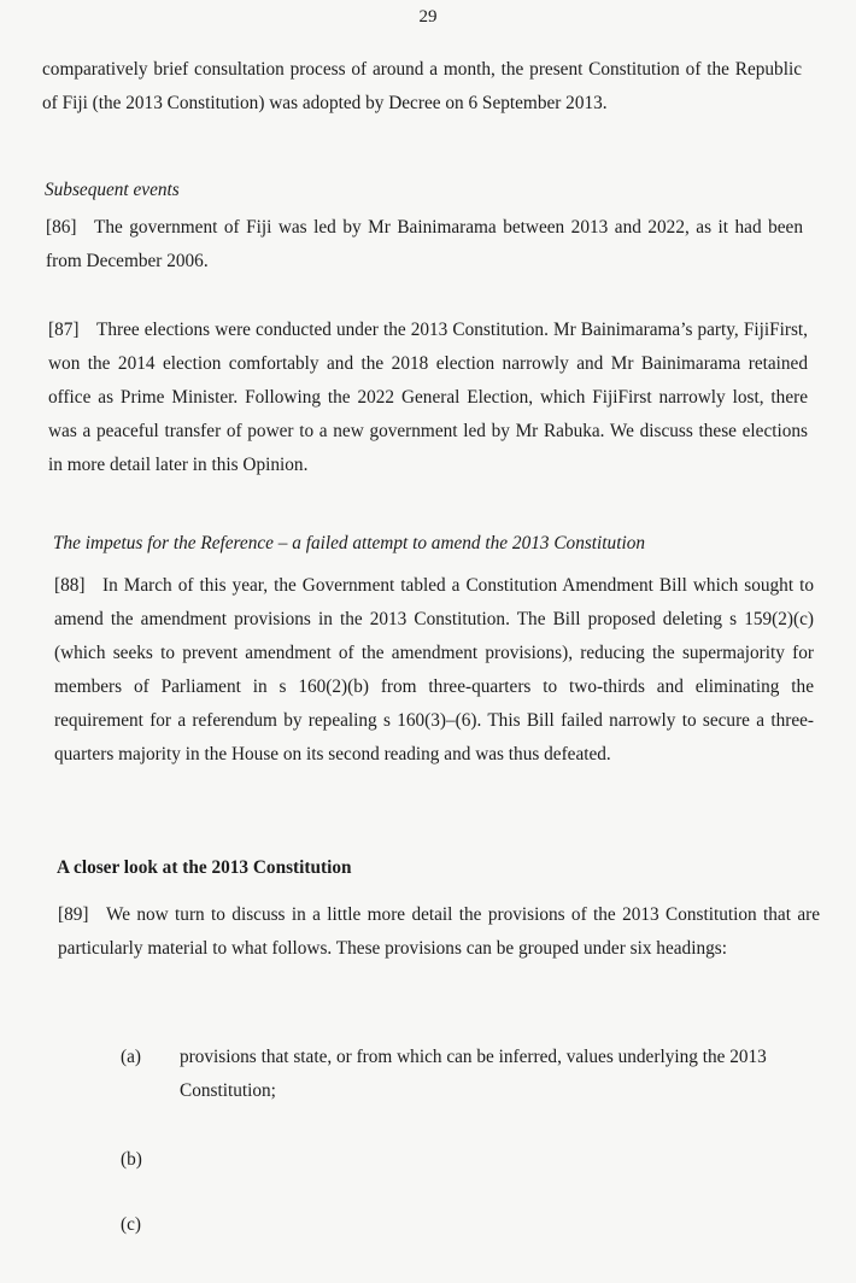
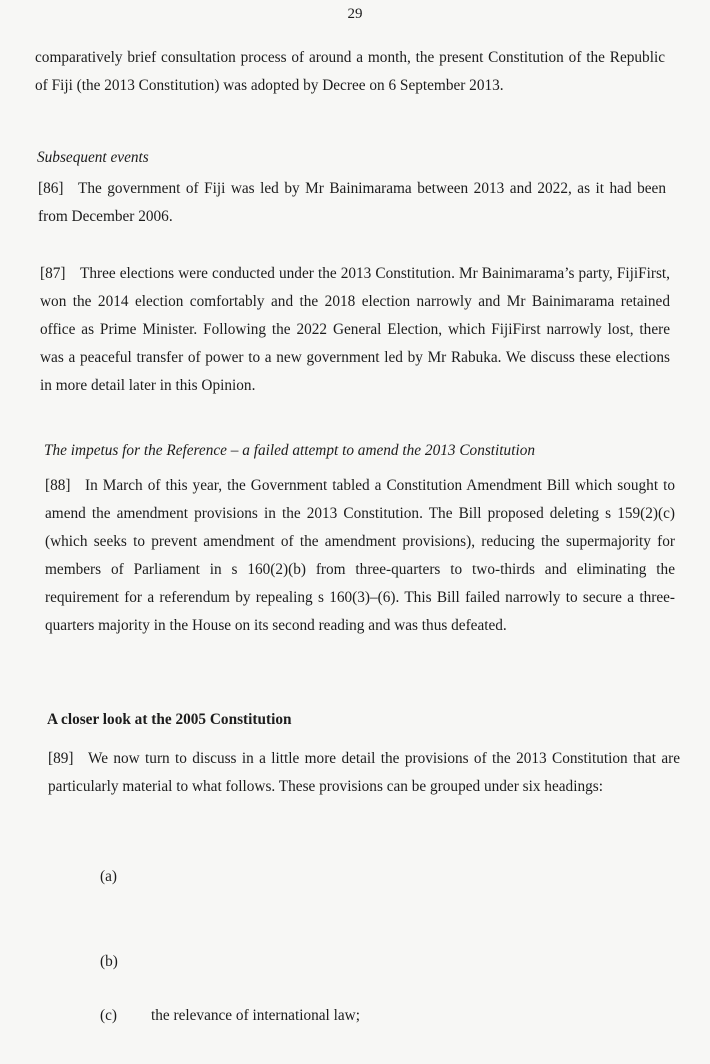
  29
  comparatively brief consultation process of around a month, the present Constitution of the Republic of Fiji (the 2013 Constitution) was adopted by Decree on 6 September 2013.
  Subsequent events
  [86] The government of Fiji was led by Mr Bainimarama between 2013 and 2022, as it had been from December 2006.
  [87] Three elections were conducted under the 2013 Constitution. Mr Bainimarama’s party, FijiFirst, won the 2014 election comfortably and the 2018 election narrowly and Mr Bainimarama retained office as Prime Minister. Following the 2022 General Election, which FijiFirst narrowly lost, there was a peaceful transfer of power to a new government led by Mr Rabuka. We discuss these elections in more detail later in this Opinion.
  The impetus for the Reference – a failed attempt to amend the 2013 Constitution
  [88] In March of this year, the Government tabled a Constitution Amendment Bill which sought to amend the amendment provisions in the 2013 Constitution. The Bill proposed deleting s 159(2)(c) (which seeks to prevent amendment of the amendment provisions), reducing the supermajority for members of Parliament in s 160(2)(b) from three-quarters to two-thirds and eliminating the requirement for a referendum by repealing s 160(3)–(6). This Bill failed narrowly to secure a three-quarters majority in the House on its second reading and was thus defeated.
- A closer look at the 2013 Constitution
+ A closer look at the 2005 Constitution
  [89] We now turn to discuss in a little more detail the provisions of the 2013 Constitution that are particularly material to what follows. These provisions can be grouped under six headings:
  (a)
- provisions that state, or from which can be inferred, values underlying the 2013 Constitution;
  (b)
  (c)
+ the relevance of international law;
